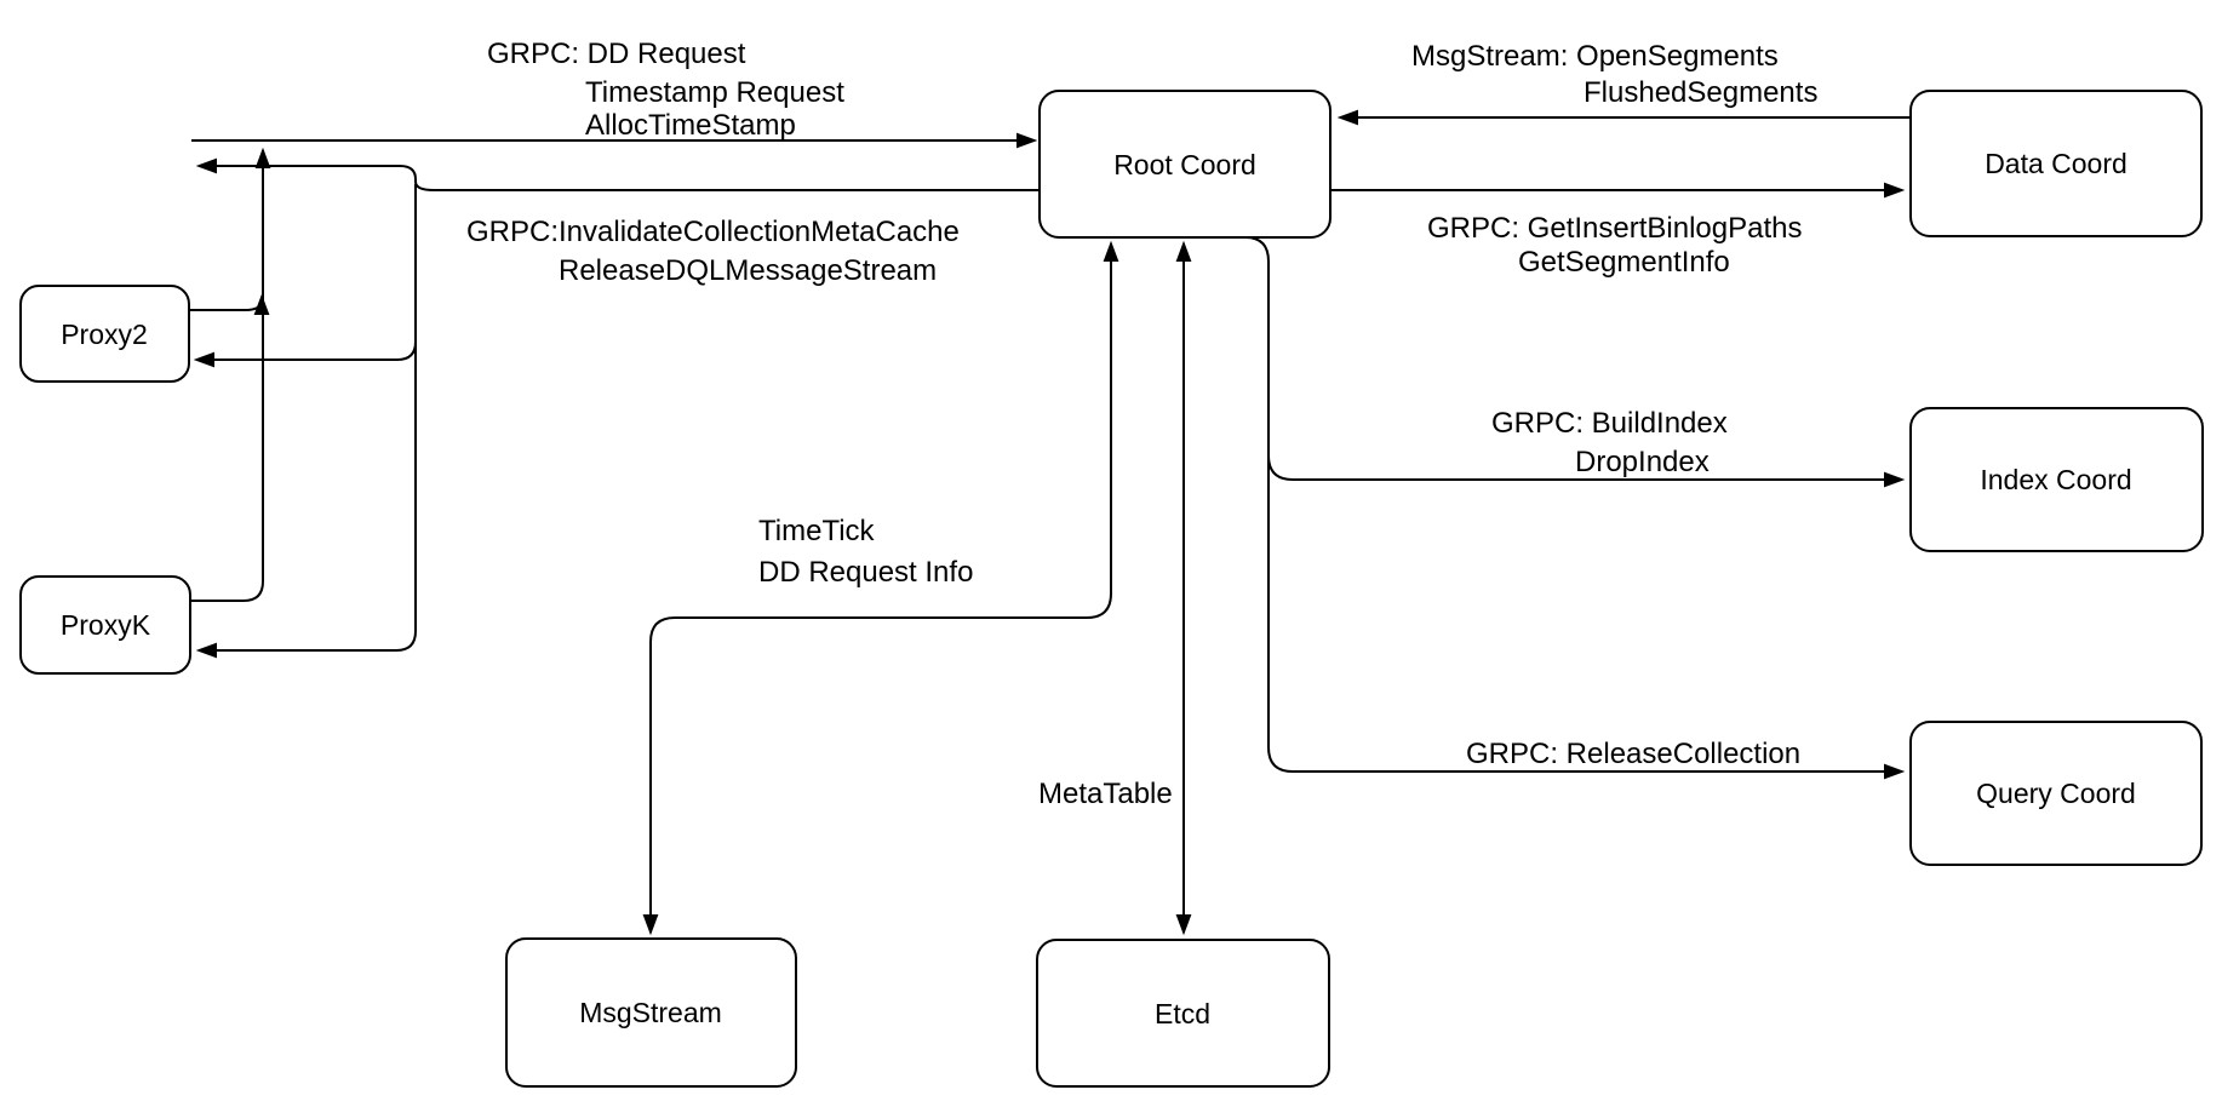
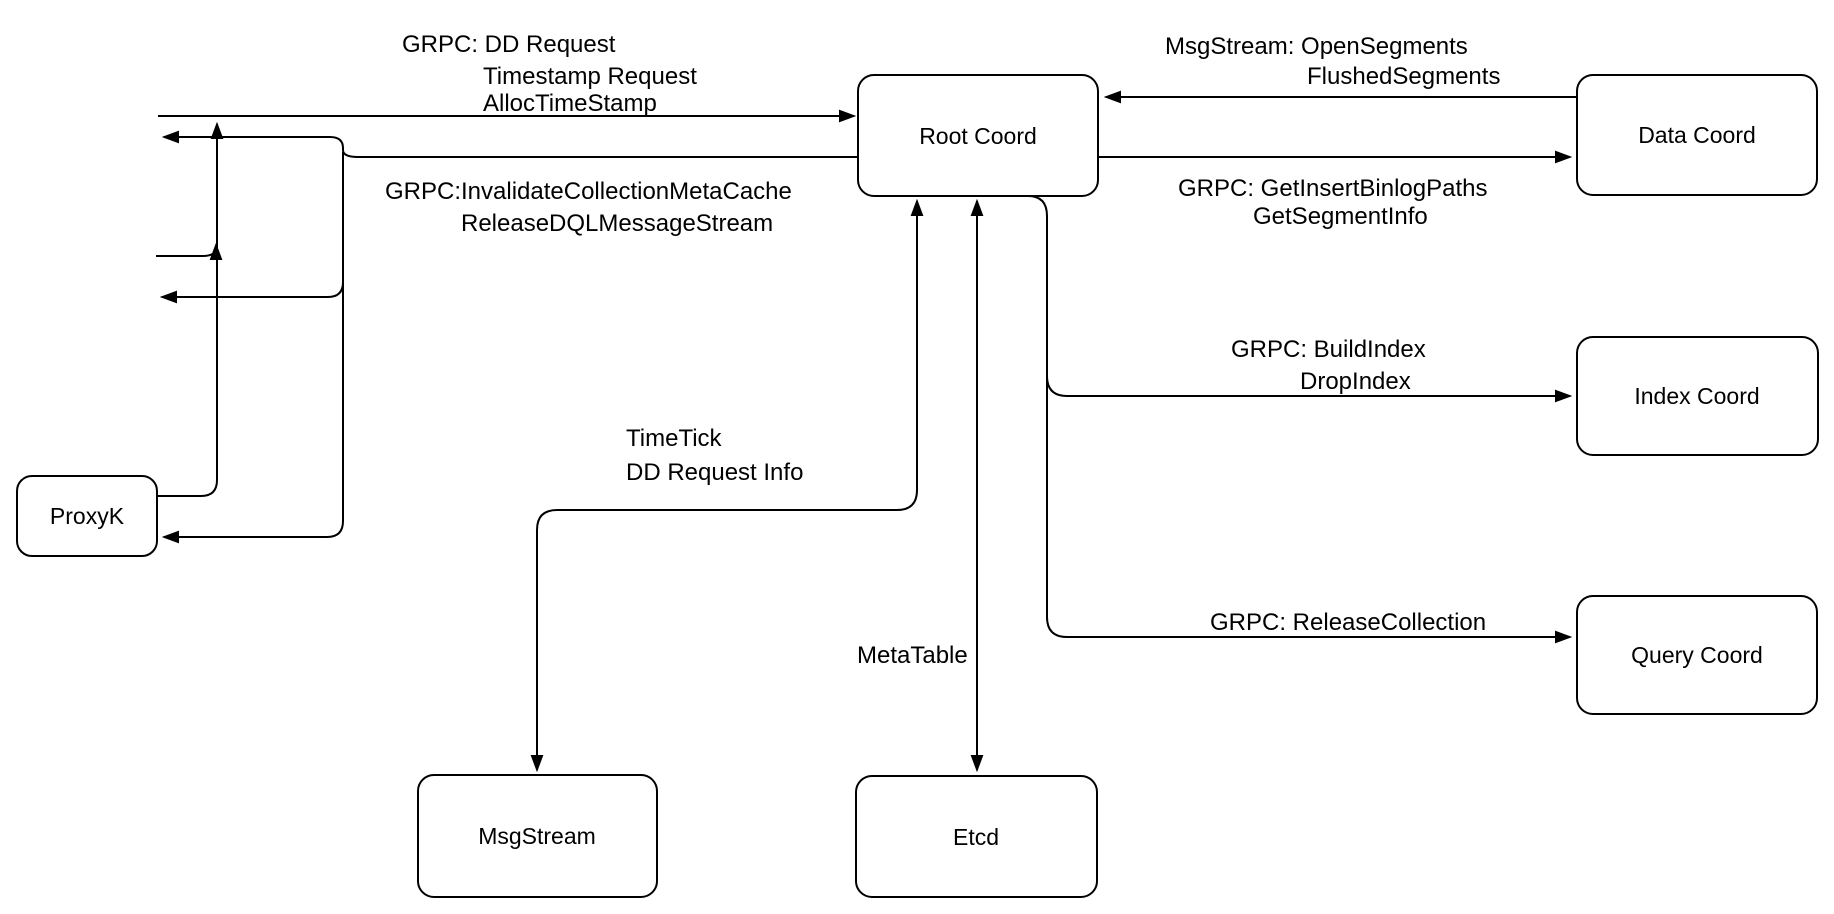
- Proxy2
  ProxyK
  Root Coord
  Data Coord
  Index Coord
  Query Coord
  MsgStream
  Etcd
  GRPC: DD Request
  Timestamp Request
  AllocTimeStamp
  GRPC:InvalidateCollectionMetaCache
  ReleaseDQLMessageStream
  MsgStream: OpenSegments
  FlushedSegments
  GRPC: GetInsertBinlogPaths
  GetSegmentInfo
  GRPC: BuildIndex
  DropIndex
  GRPC: ReleaseCollection
  TimeTick
  DD Request Info
  MetaTable
